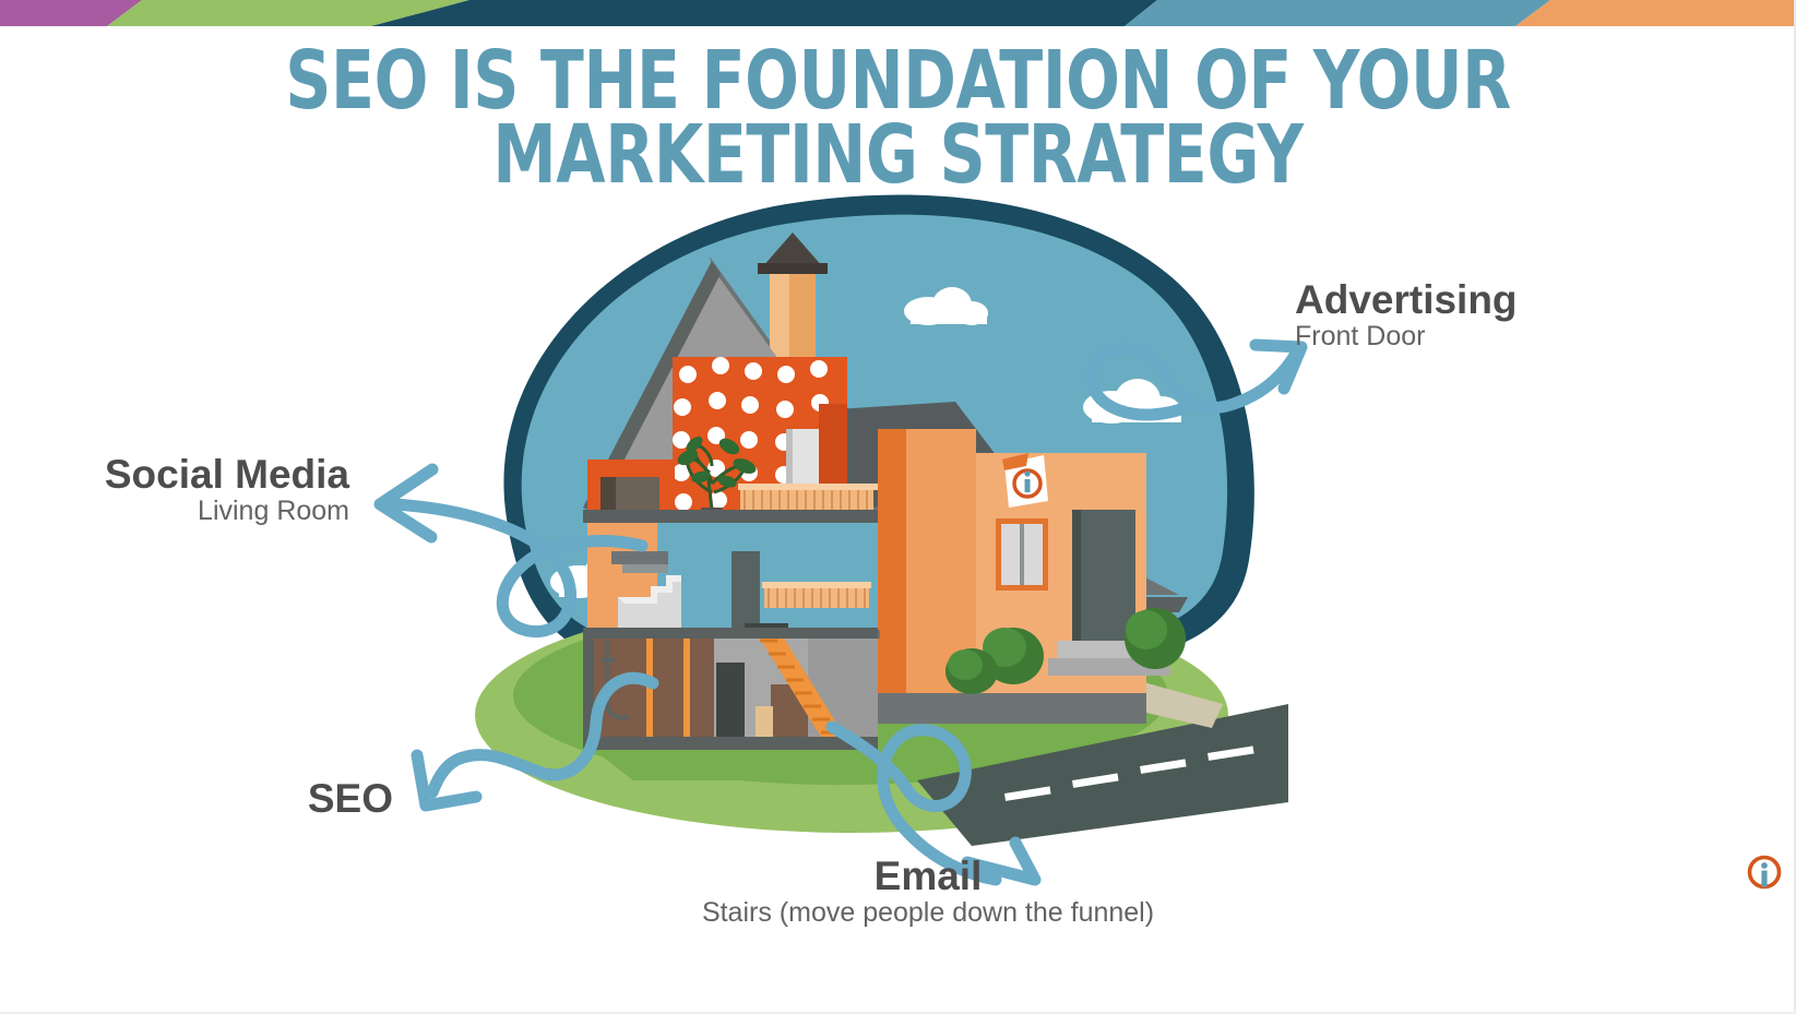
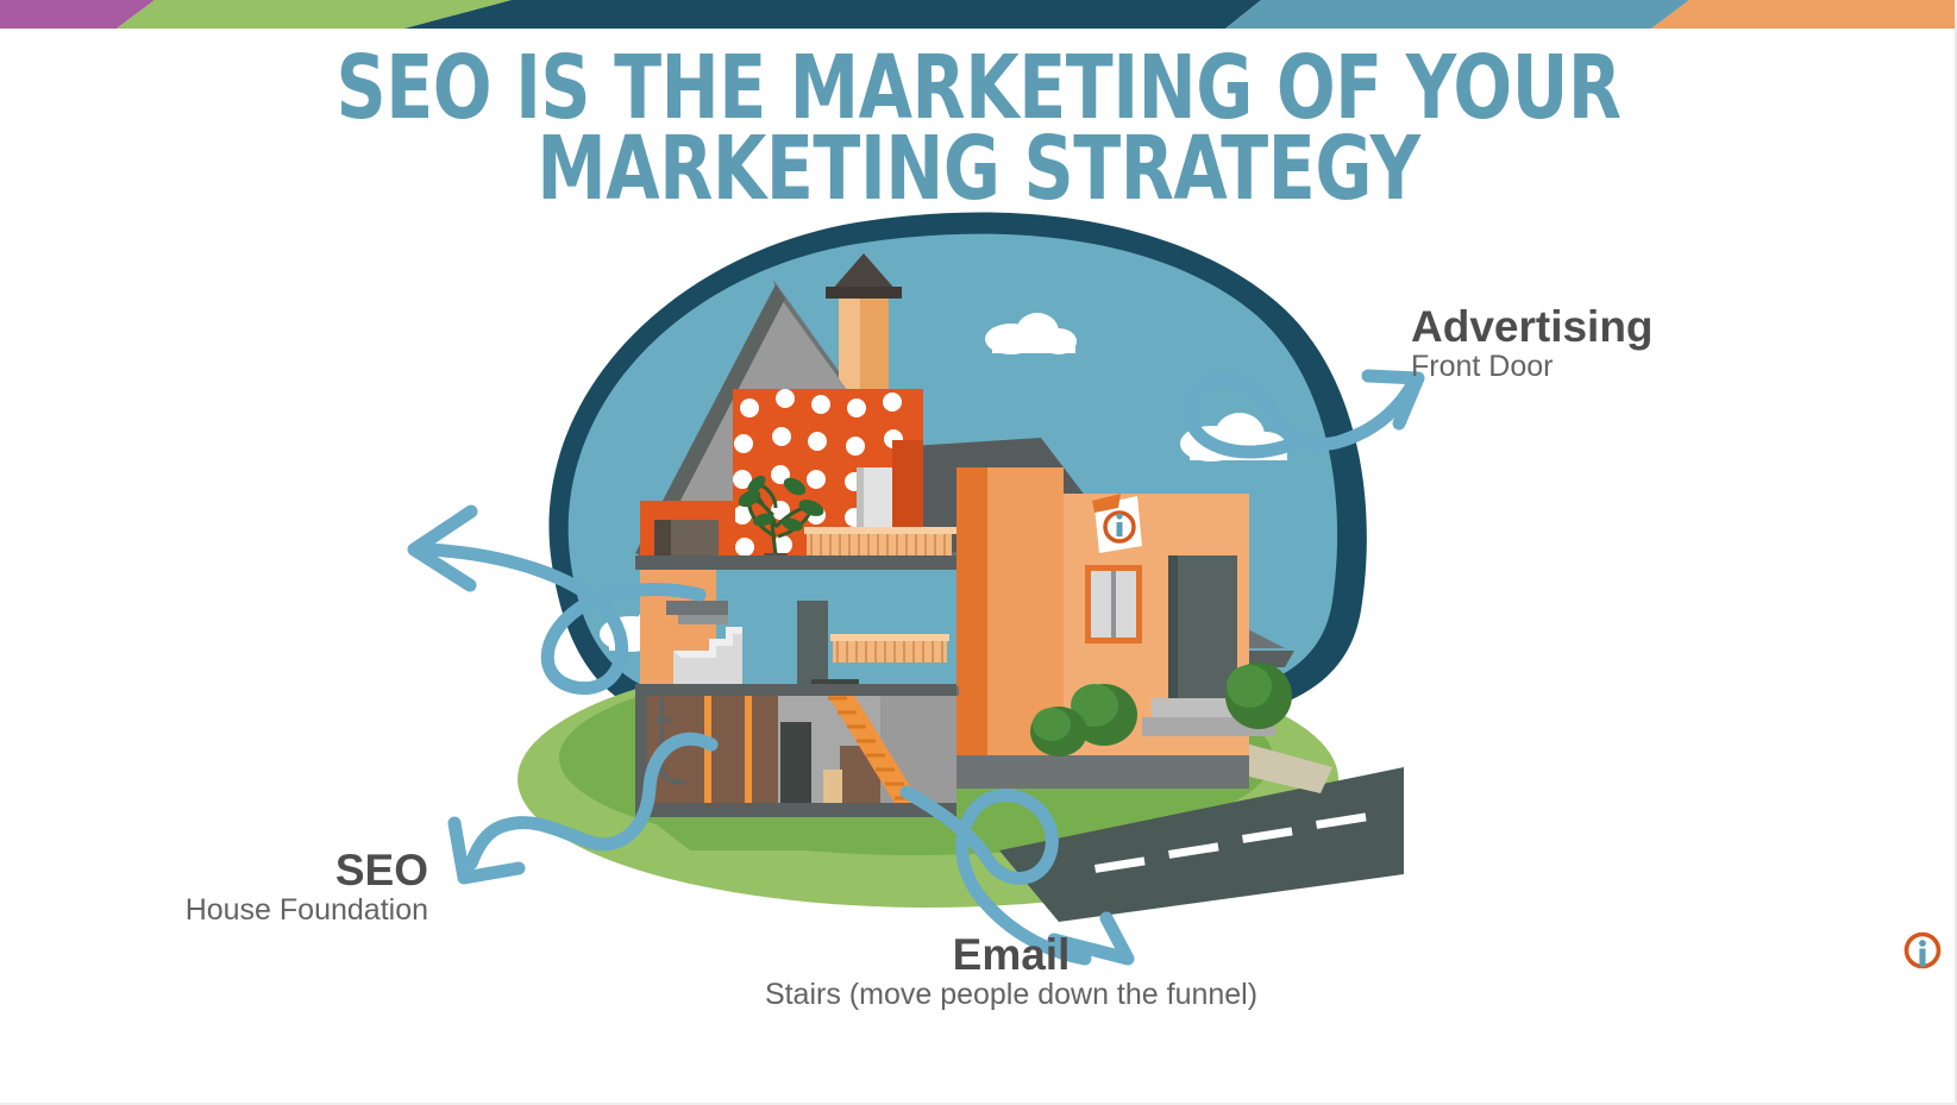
- SEO IS THE FOUNDATION OF YOUR
+ SEO IS THE MARKETING OF YOUR
  MARKETING STRATEGY
  Advertising
  Front Door
- Social Media
- Living Room
  SEO
+ House Foundation
  Email
  Stairs (move people down the funnel)
